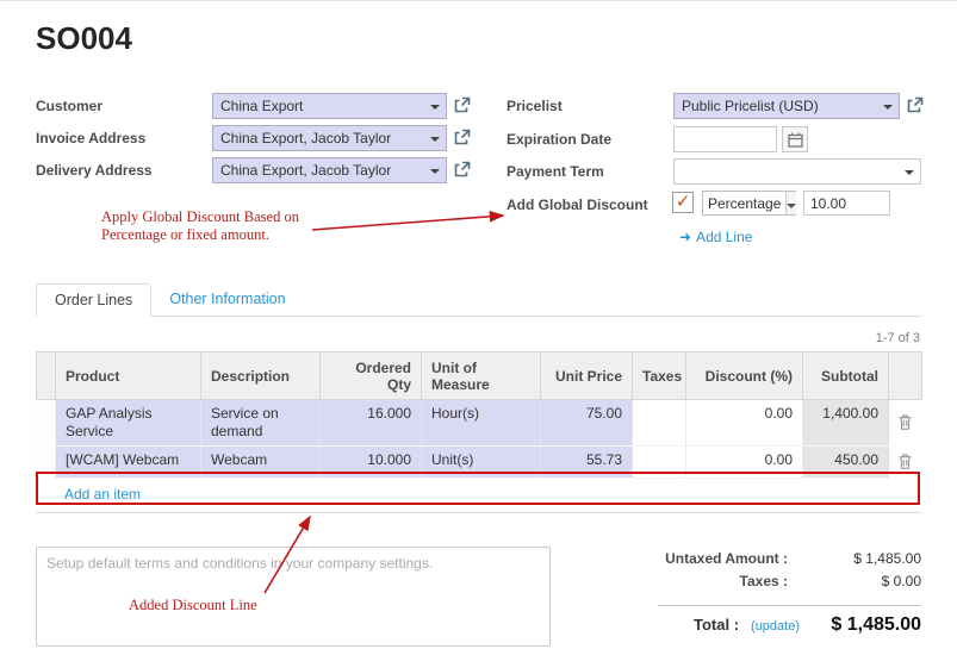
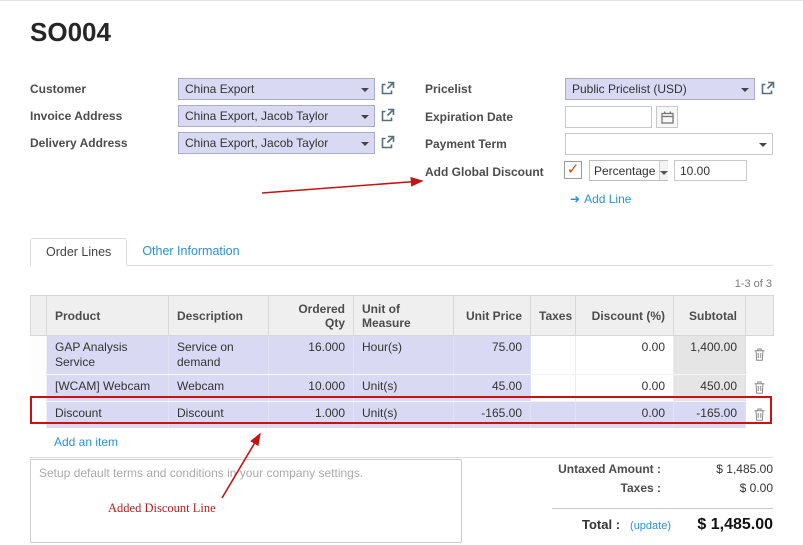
  SO004
  Customer
  China Export
  Invoice Address
  China Export, Jacob Taylor
  Delivery Address
  China Export, Jacob Taylor
  Pricelist
  Public Pricelist (USD)
  Expiration Date
  Payment Term
  Add Global Discount
  ✓
  Percentage
  10.00
  ➜ Add Line
  Order Lines
  Other Information
- 1-7 of 3
+ 1-3 of 3
  	Product	Description	Ordered Qty	Unit of Measure	Unit Price	Taxes	Discount (%)	Subtotal
  	GAP Analysis Service	Service on demand	16.000	Hour(s)	75.00		0.00	1,400.00
- 	[WCAM] Webcam	Webcam	10.000	Unit(s)	55.73		0.00	450.00
+ 	[WCAM] Webcam	Webcam	10.000	Unit(s)	45.00		0.00	450.00
+ 	Discount	Discount	1.000	Unit(s)	-165.00		0.00	-165.00
  Add an item
- Apply Global Discount Based on Percentage or fixed amount.
  Added Discount Line
  Setup default terms and conditions in your company settings.
  Untaxed Amount :
  $ 1,485.00
  Taxes :
  $ 0.00
  Total :
  (update)
  $ 1,485.00
